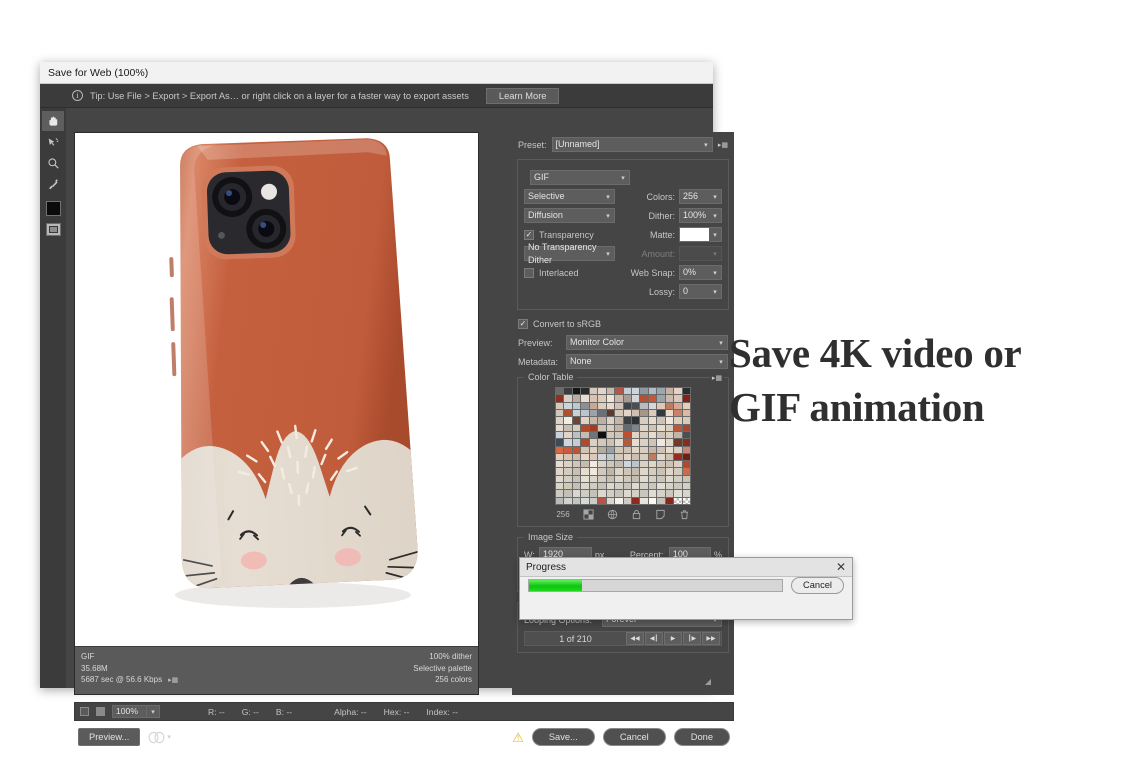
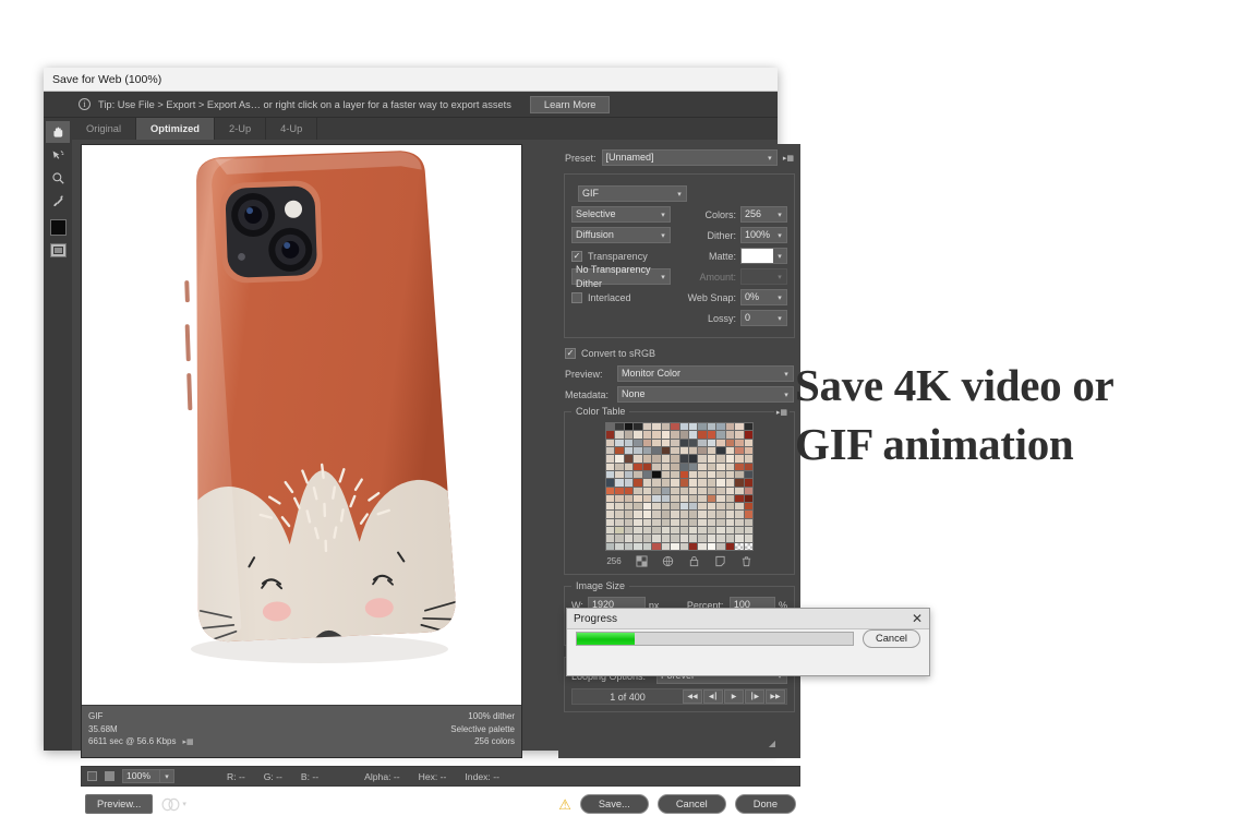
  Save for Web (100%)
  i
  Tip: Use File > Export > Export As… or right click on a layer for a faster way to export assets
  Learn More
+ Original
+ Optimized
+ 2-Up
+ 4-Up
  GIF
  35.68M
- 5687 sec @ 56.6 Kbps
+ 6611 sec @ 56.6 Kbps
  100% dither
  Selective palette
  256 colors
  Preset:
  [Unnamed]
  GIF
  Selective
  Diffusion
  ✓
  Transparency
  No Transparency Dither
  Interlaced
  Colors:
  256
  Dither:
  100%
  Matte:
  Amount:
  Web Snap:
  0%
  Lossy:
  0
  ✓
  Convert to sRGB
  Preview:
  Monitor Color
  Metadata:
  None
  Color Table
  256
  Image Size
  W:
  1920
  px
  Percent:
  100
  %
- 1 of 210
+ 1 of 400
  100%
  R: --
  G: --
  B: --
  Alpha: --
  Hex: --
  Index: --
  Preview...
  ⚠
  Save...
  Cancel
  Done
  ◢
  Progress
  ✕
  Cancel
  Save 4K video or
  GIF animation
